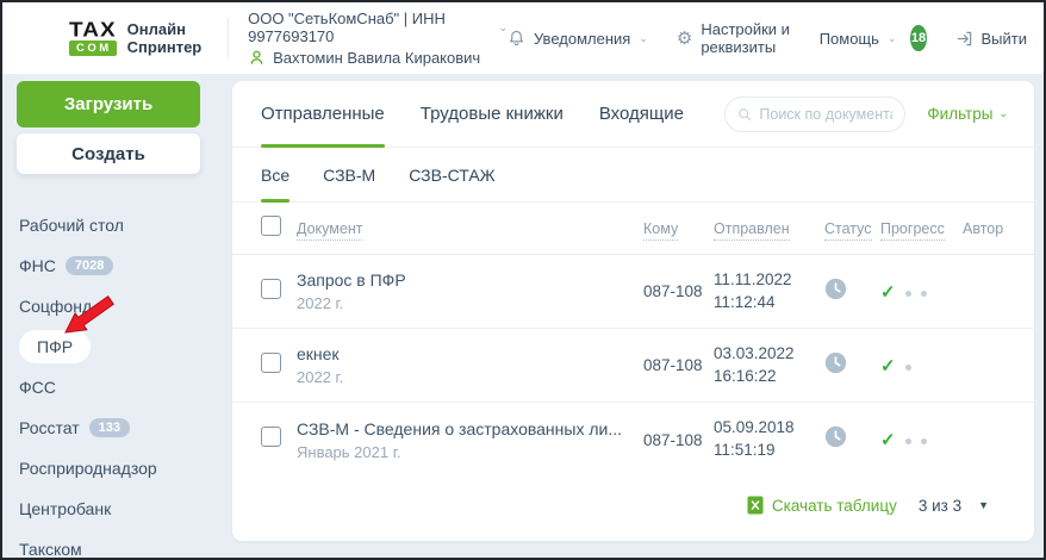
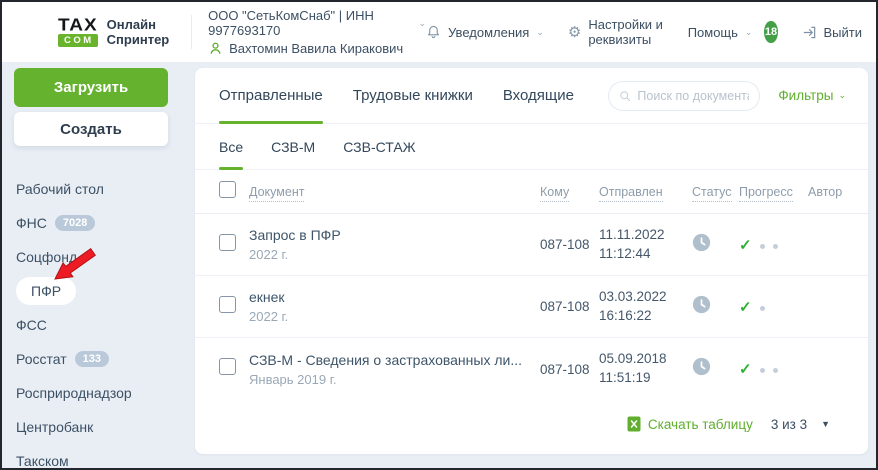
  TAX
  COM
  Онлайн
  Спринтер
  ООО "СетьКомСнаб" | ИНН 9977693170
  ⌄
  Вахтомин Вавила Киракович
  Уведомления
  ⌄
  ⚙
  Настройки и реквизиты
  Помощь
  ⌄
  18
  Выйти
  Загрузить
  Создать
  Рабочий стол
  ФНС
  7028
  Соцфонд
  ПФР
  ФСС
  Росстат
  133
  Росприроднадзор
  Центробанк
  Такском
  Отправленные
  Трудовые книжки
  Входящие
  Поиск по документ
  Фильтры
  ⌄
  Все
  СЗВ-М
  СЗВ-СТАЖ
  Документ
  Кому
  Отправлен
  Статус
  Прогресс
  Автор
  Запрос в ПФР
  2022 г.
  087-108
  11.11.2022
  11:12:44
  ✓
  екнек
  2022 г.
  087-108
  03.03.2022
  16:16:22
  ✓
  СЗВ-М - Сведения о застрахованных ли...
- Январь 2021 г.
+ Январь 2019 г.
  087-108
  05.09.2018
  11:51:19
  ✓
  Скачать таблицу
  3 из 3
  ▼
